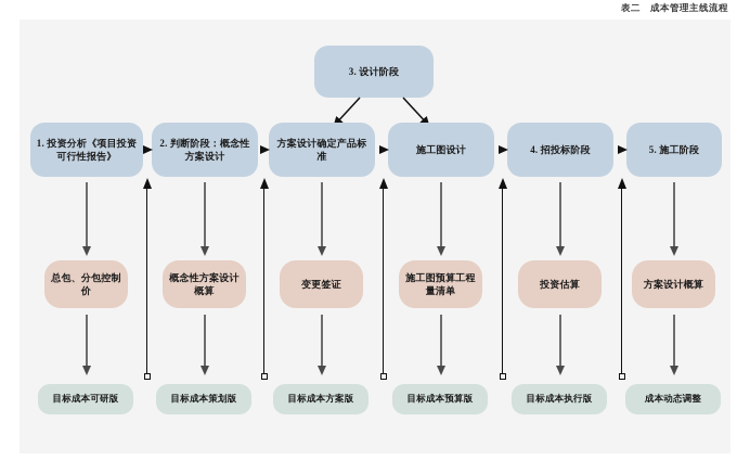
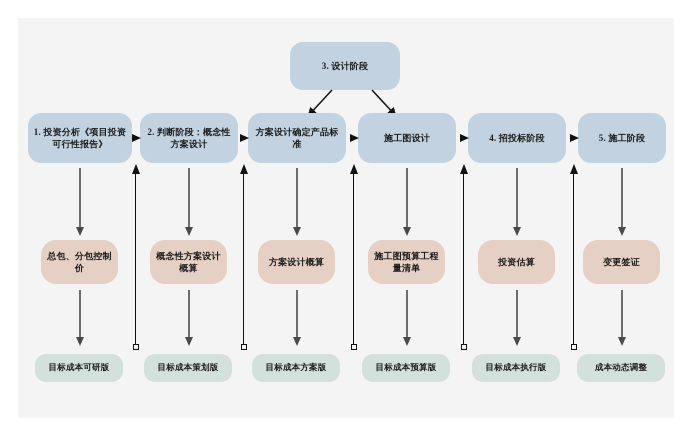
- 表二 成本管理主线流程
  3. 设计阶段
  1. 投资分析《项目投资可行性报告》
  2. 判断阶段：概念性方案设计
  方案设计确定产品标准
  施工图设计
  4. 招投标阶段
  5. 施工阶段
  总包、分包控制价
  概念性方案设计概算
- 变更签证
+ 方案设计概算
  施工图预算工程量清单
  投资估算
- 方案设计概算
+ 变更签证
  目标成本可研版
  目标成本策划版
  目标成本方案版
  目标成本预算版
  目标成本执行版
  成本动态调整
